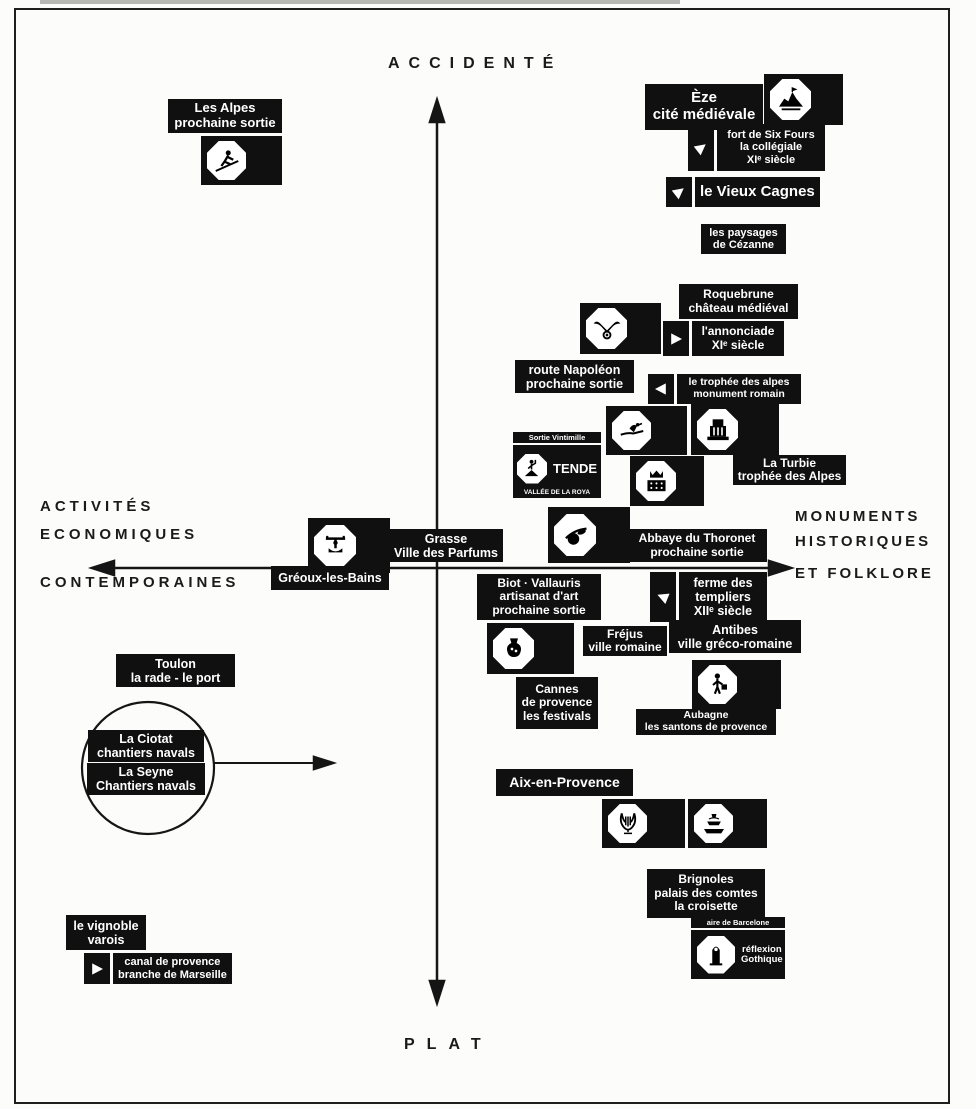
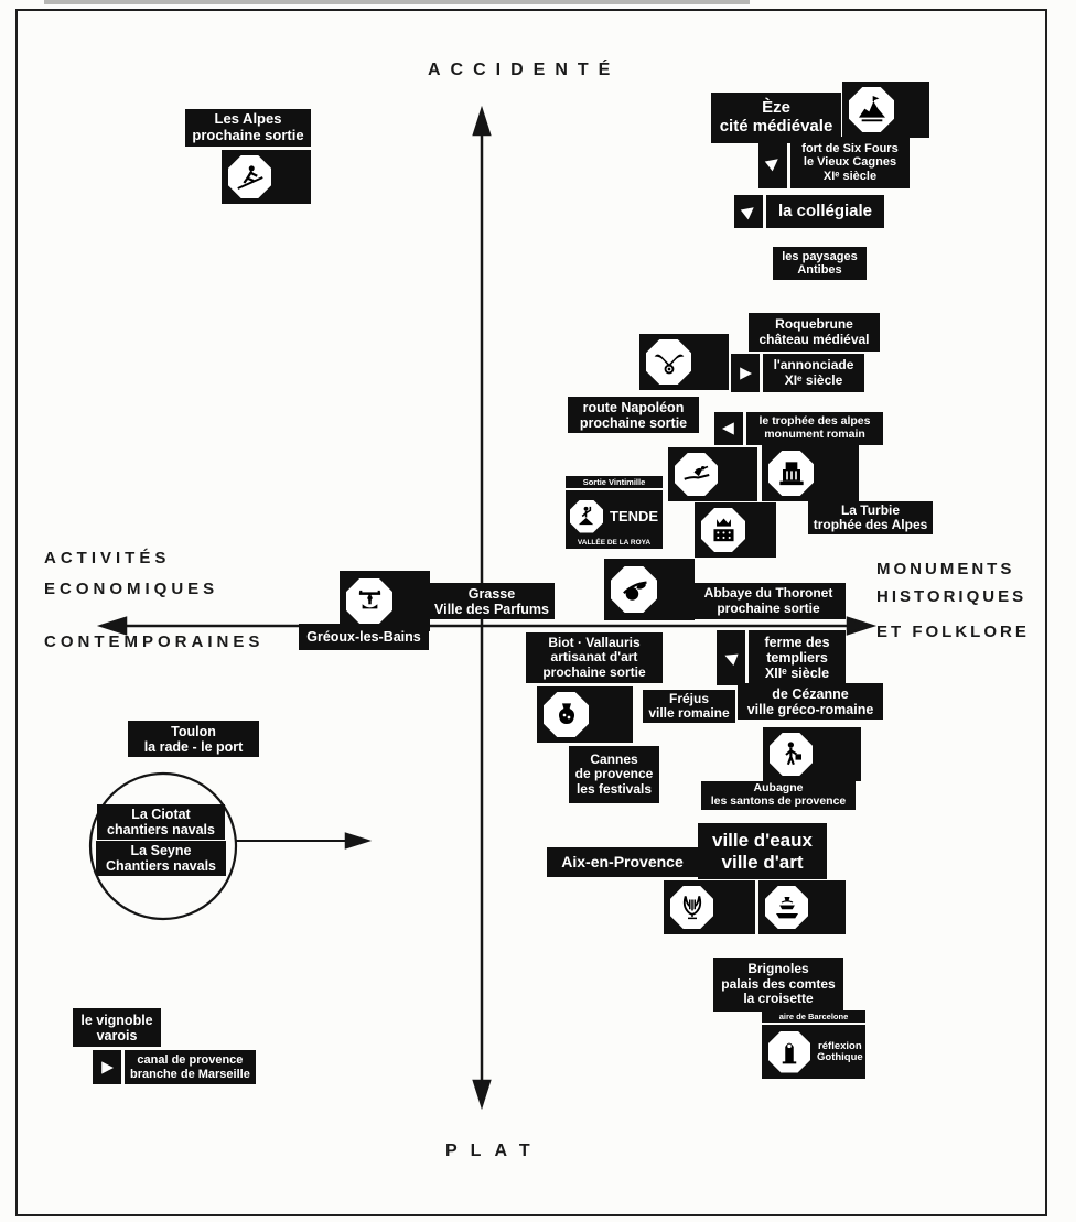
  ACCIDENTÉ
  PLAT
  ACTIVITÉS
  ECONOMIQUES
  CONTEMPORAINES
  MONUMENTS
  HISTORIQUES
  ET FOLKLORE
  Les Alpes
  prochaine sortie
  Èze
  cité médiévale
  fort de Six Fours
- la collégiale
+ le Vieux Cagnes
  XIᵉ siècle
- le Vieux Cagnes
+ la collégiale
  les paysages
- de Cézanne
+ Antibes
  Roquebrune
  château médiéval
  l'annonciade
  XIᵉ siècle
  route Napoléon
  prochaine sortie
  le trophée des alpes
  monument romain
  Sortie Vintimille
  TENDE
  La Turbie
  trophée des Alpes
  Grasse
  Ville des Parfums
  Gréoux-les-Bains
  Abbaye du Thoronet
  prochaine sortie
  Biot · Vallauris
  artisanat d'art
  prochaine sortie
  ferme des
  templiers
  XIIᵉ siècle
  Fréjus
  ville romaine
- Antibes
+ de Cézanne
  ville gréco-romaine
  Cannes
  de provence
  les festivals
  Aubagne
  les santons de provence
  Toulon
  la rade - le port
  La Ciotat
  chantiers navals
  La Seyne
  Chantiers navals
  Aix-en-Provence
+ ville d'eaux
+ ville d'art
  Brignoles
  palais des comtes
  la croisette
  aire de Barcelone
  réflexion
  Gothique
  le vignoble
  varois
  canal de provence
  branche de Marseille
